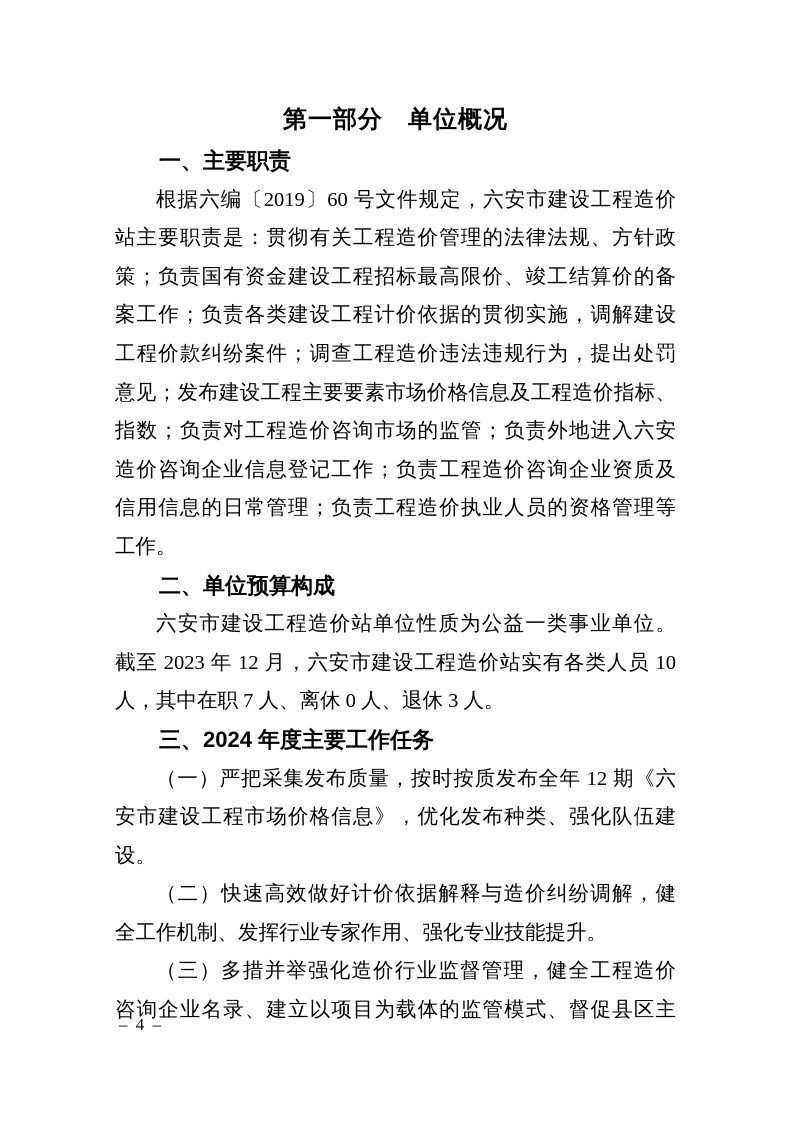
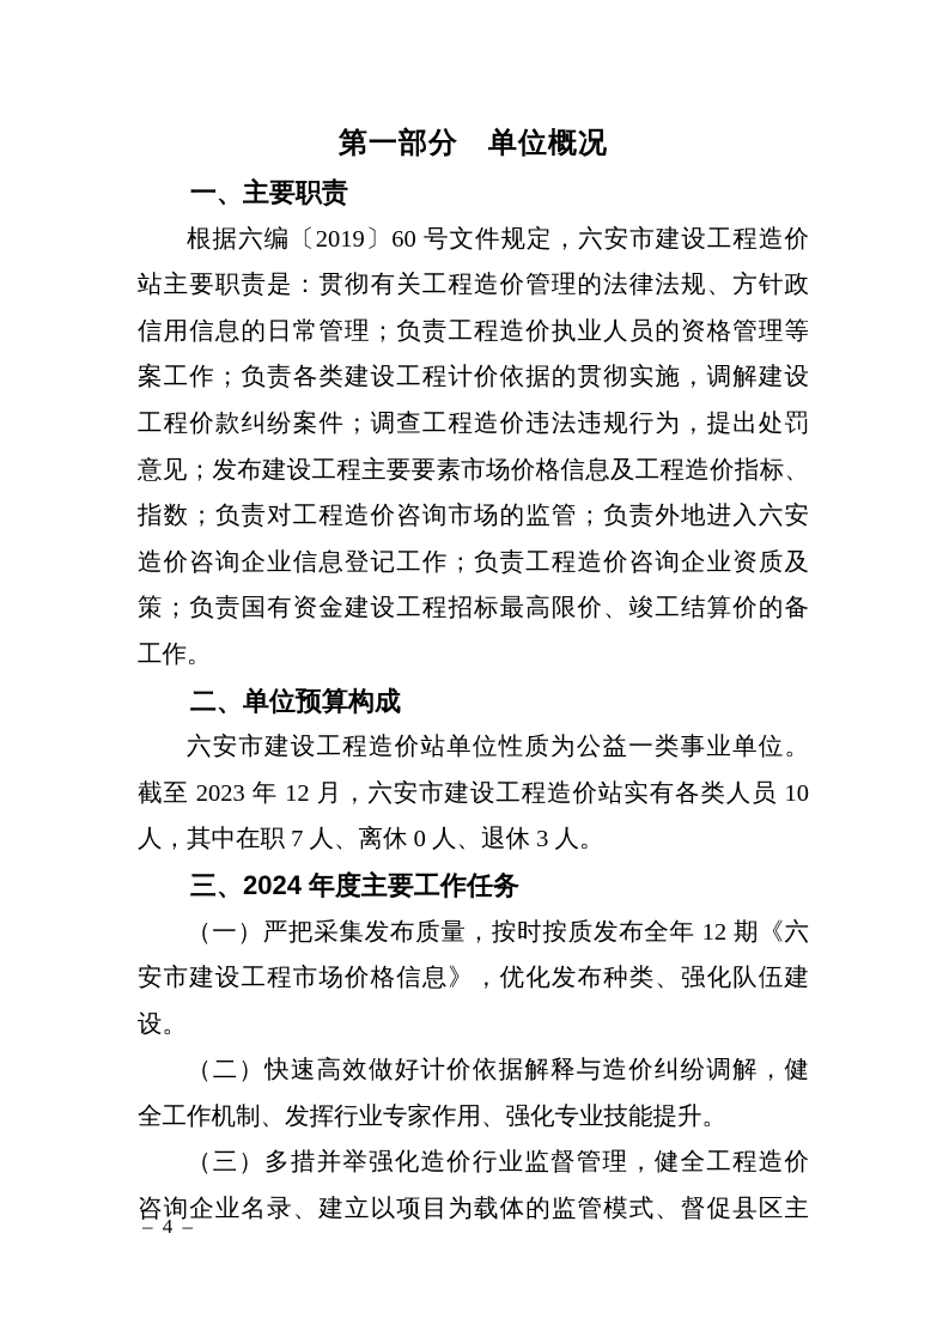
  第一部分 单位概况
  一、主要职责
  根据六编〔2019〕60 号文件规定，六安市建设工程造价
  站主要职责是：贯彻有关工程造价管理的法律法规、方针政
- 策；负责国有资金建设工程招标最高限价、竣工结算价的备
+ 信用信息的日常管理；负责工程造价执业人员的资格管理等
  案工作；负责各类建设工程计价依据的贯彻实施，调解建设
  工程价款纠纷案件；调查工程造价违法违规行为，提出处罚
  意见；发布建设工程主要要素市场价格信息及工程造价指标、
  指数；负责对工程造价咨询市场的监管；负责外地进入六安
  造价咨询企业信息登记工作；负责工程造价咨询企业资质及
- 信用信息的日常管理；负责工程造价执业人员的资格管理等
+ 策；负责国有资金建设工程招标最高限价、竣工结算价的备
  工作。
  二、单位预算构成
  六安市建设工程造价站单位性质为公益一类事业单位。
  截至 2023 年 12 月，六安市建设工程造价站实有各类人员 10
  人，其中在职 7 人、离休 0 人、退休 3 人。
  三、2024 年度主要工作任务
  （一）严把采集发布质量，按时按质发布全年 12 期《六
  安市建设工程市场价格信息》，优化发布种类、强化队伍建
  设。
  （二）快速高效做好计价依据解释与造价纠纷调解，健
  全工作机制、发挥行业专家作用、强化专业技能提升。
  （三）多措并举强化造价行业监督管理，健全工程造价
  咨询企业名录、建立以项目为载体的监管模式、督促县区主
  – 4 –
